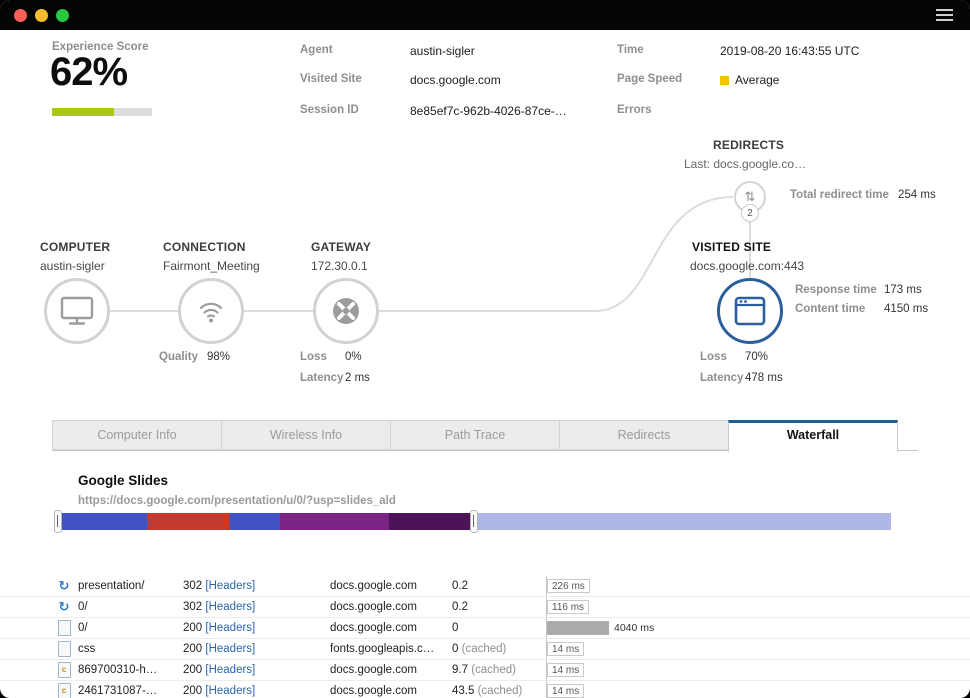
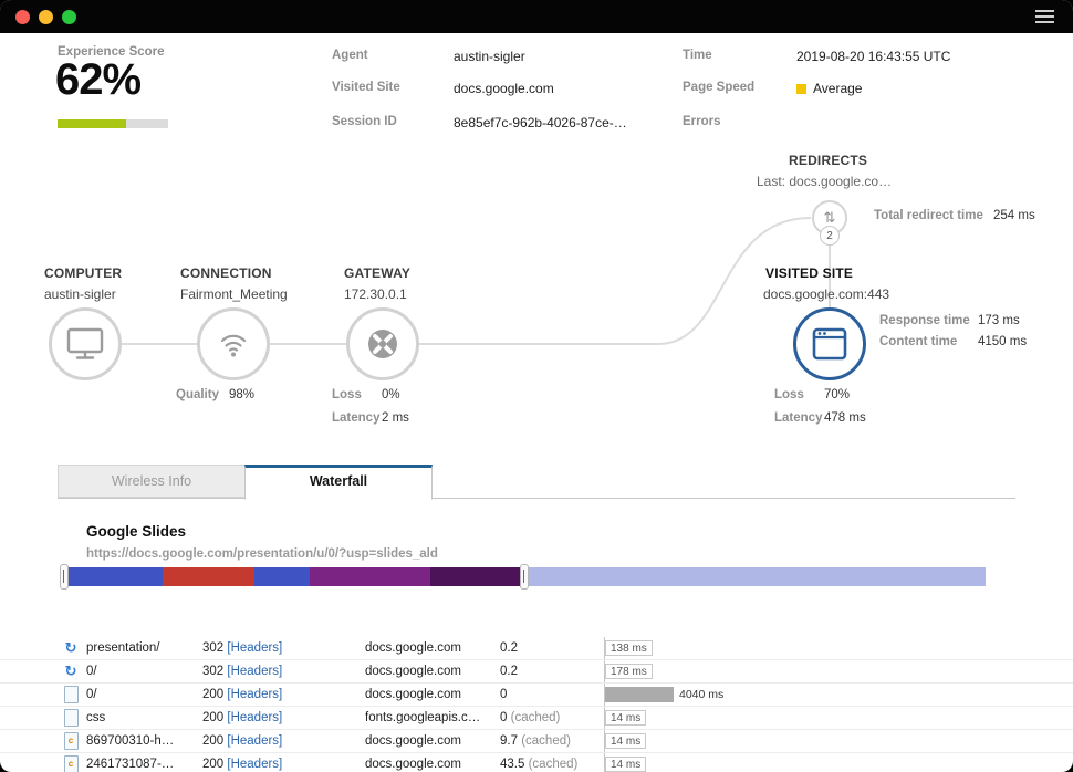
  Experience Score
  62%
  Agent
  austin-sigler
  Visited Site
  docs.google.com
  Session ID
  8e85ef7c-962b-4026-87ce-…
  Time
  2019-08-20 16:43:55 UTC
  Page Speed
  Average
  Errors
  REDIRECTS
  Last: docs.google.co…
  ⇅
  2
  Total redirect time
  254 ms
  COMPUTER
  austin-sigler
  CONNECTION
  Fairmont_Meeting
  Quality
  98%
  GATEWAY
  172.30.0.1
  Loss
  0%
  Latency
  2 ms
  VISITED SITE
  docs.google.com:443
  Response time
  173 ms
  Content time
  4150 ms
  Loss
  70%
  Latency
  478 ms
- Computer Info
  Wireless Info
- Path Trace
- Redirects
  Waterfall
  Google Slides
  https://docs.google.com/presentation/u/0/?usp=slides_ald
  ↻
  presentation/
  302 [Headers]
  docs.google.com
  0.2
- 226 ms
+ 138 ms
  ↻
  0/
  302 [Headers]
  docs.google.com
  0.2
- 116 ms
+ 178 ms
  0/
  200 [Headers]
  docs.google.com
  0
  4040 ms
  css
  200 [Headers]
  fonts.googleapis.c…
  0 (cached)
  14 ms
  c
  869700310-h…
  200 [Headers]
  docs.google.com
  9.7 (cached)
  14 ms
  c
  2461731087-…
  200 [Headers]
  docs.google.com
  43.5 (cached)
  14 ms
